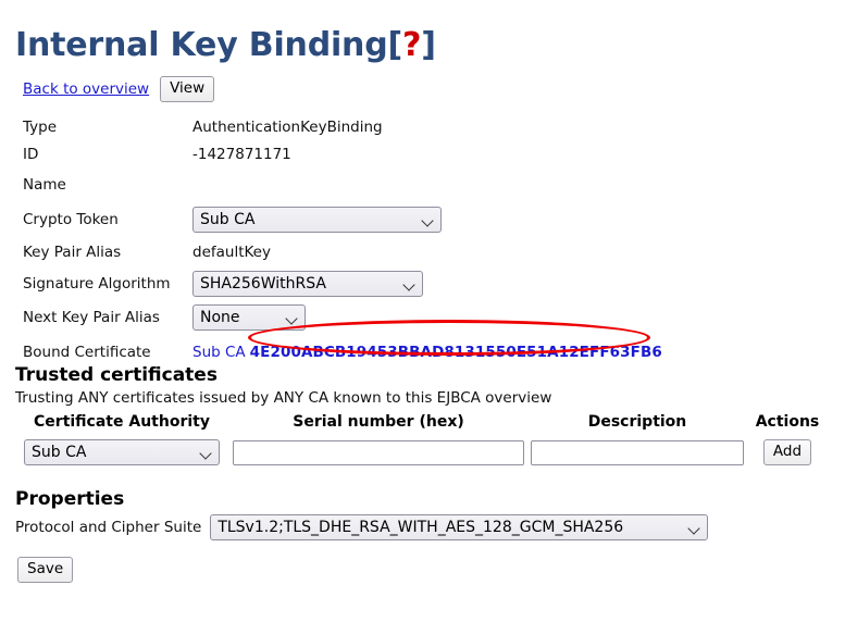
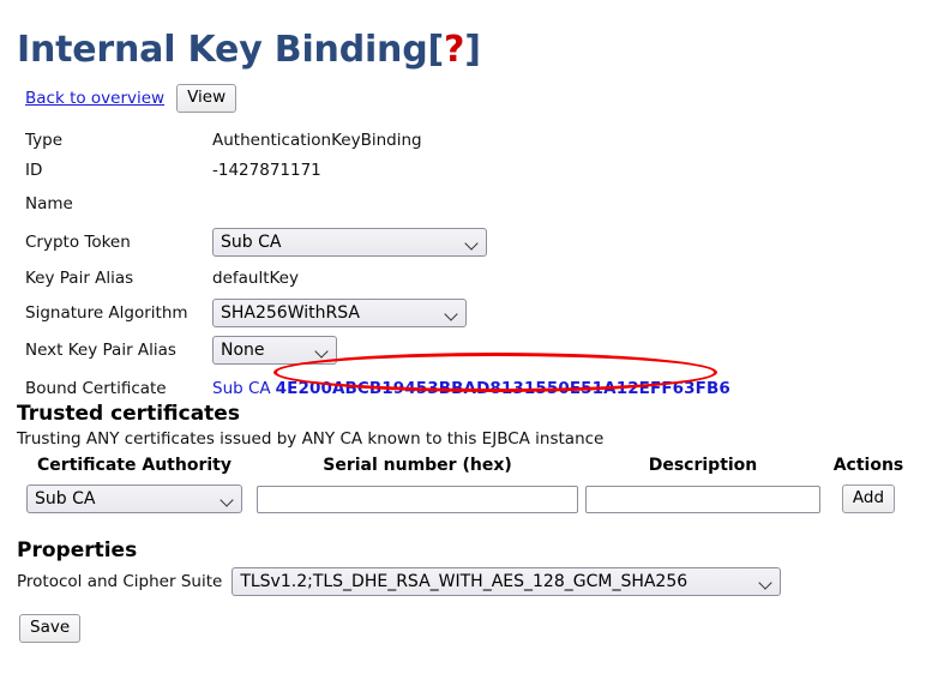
  Internal Key Binding[?]
  Back to overview
  View
  Type
  AuthenticationKeyBinding
  ID
  -1427871171
  Name
  Crypto Token
  Sub CA
  Key Pair Alias
  defaultKey
  Signature Algorithm
  SHA256WithRSA
  Next Key Pair Alias
  None
  Bound Certificate
  Sub CA
  4E200ABCB19453BBAD8131550E51A12EFF63FB6
  Trusted certificates
- Trusting ANY certificates issued by ANY CA known to this EJBCA overview
+ Trusting ANY certificates issued by ANY CA known to this EJBCA instance
  Certificate Authority	Serial number (hex)	Description	Actions
  Sub CA			Add
  Properties
  Protocol and Cipher Suite
  TLSv1.2;TLS_DHE_RSA_WITH_AES_128_GCM_SHA256
  Save
